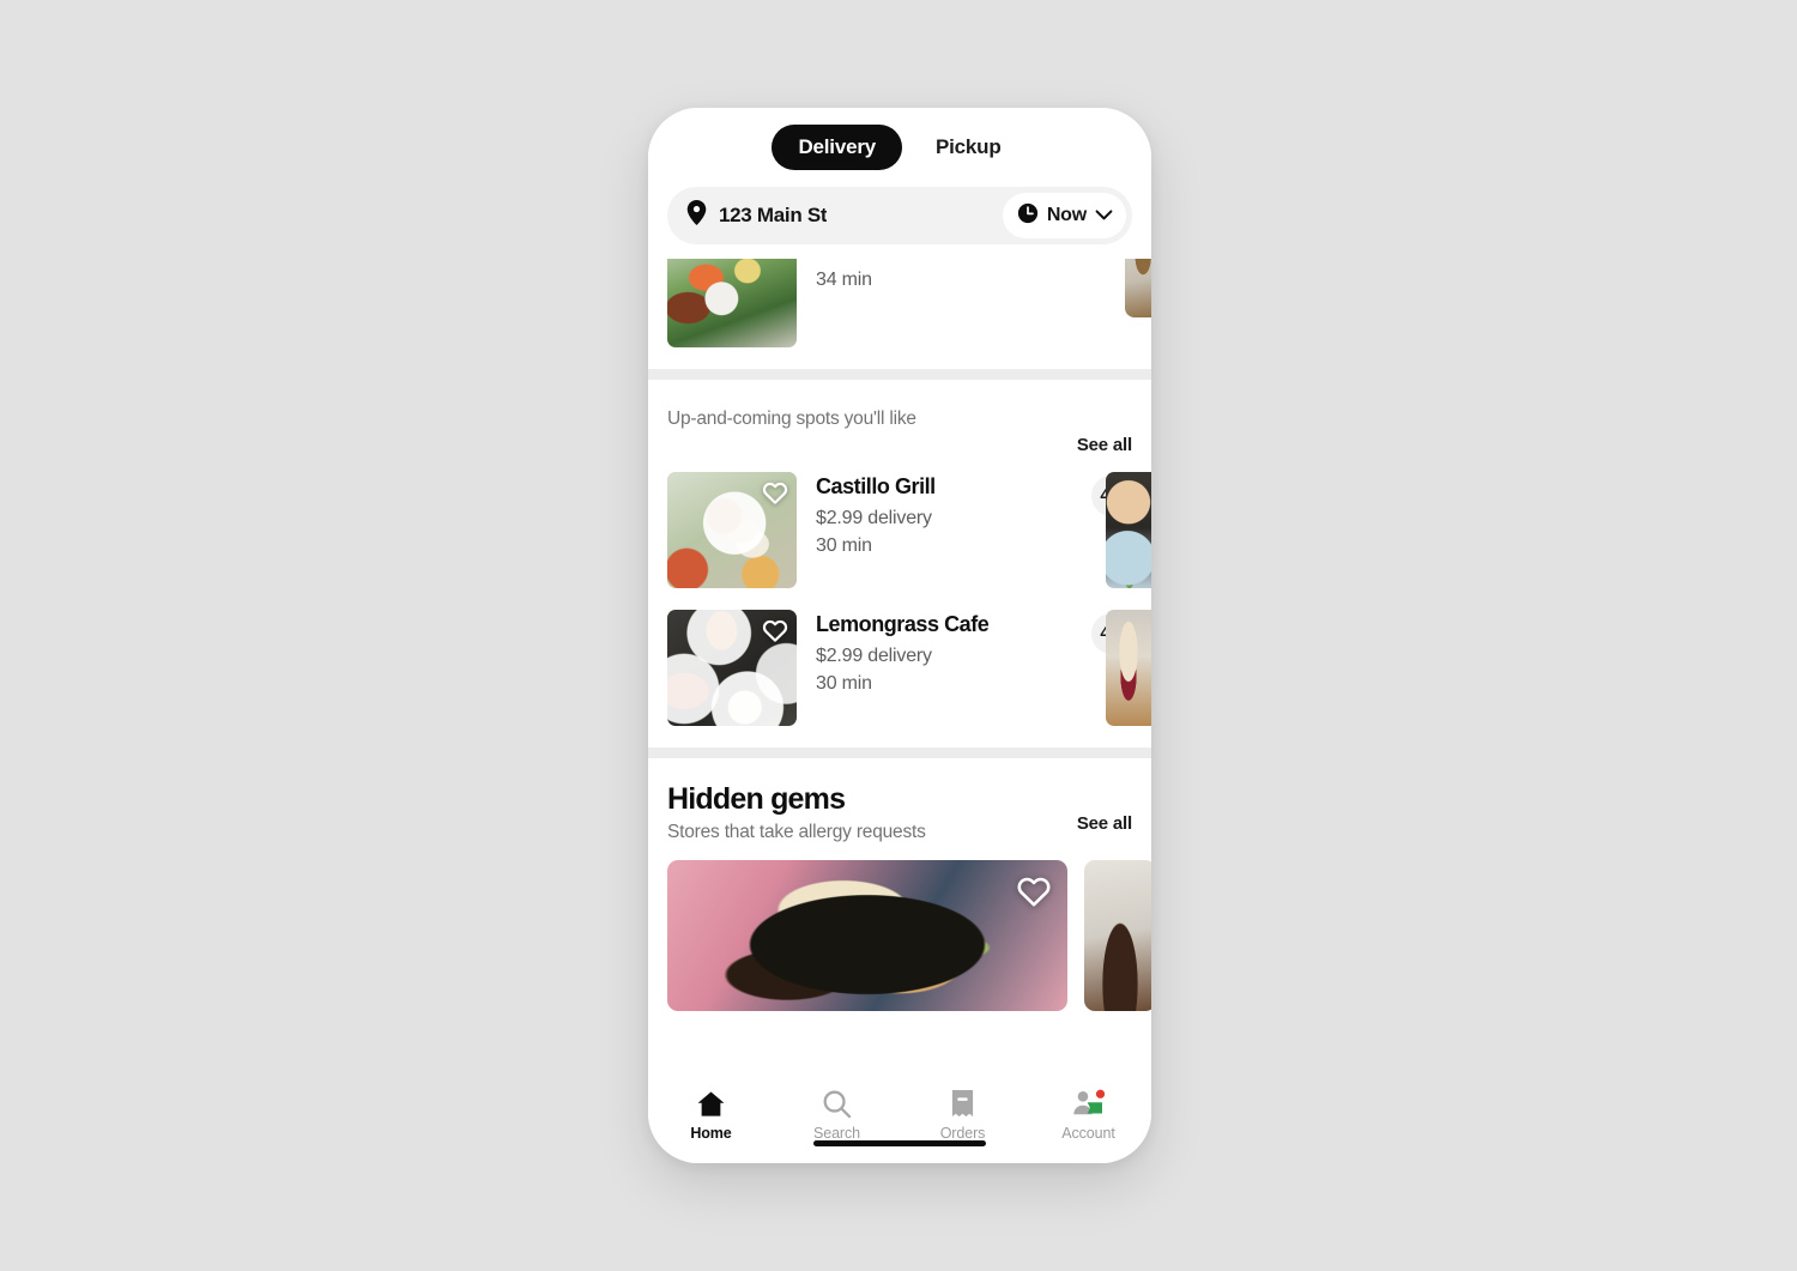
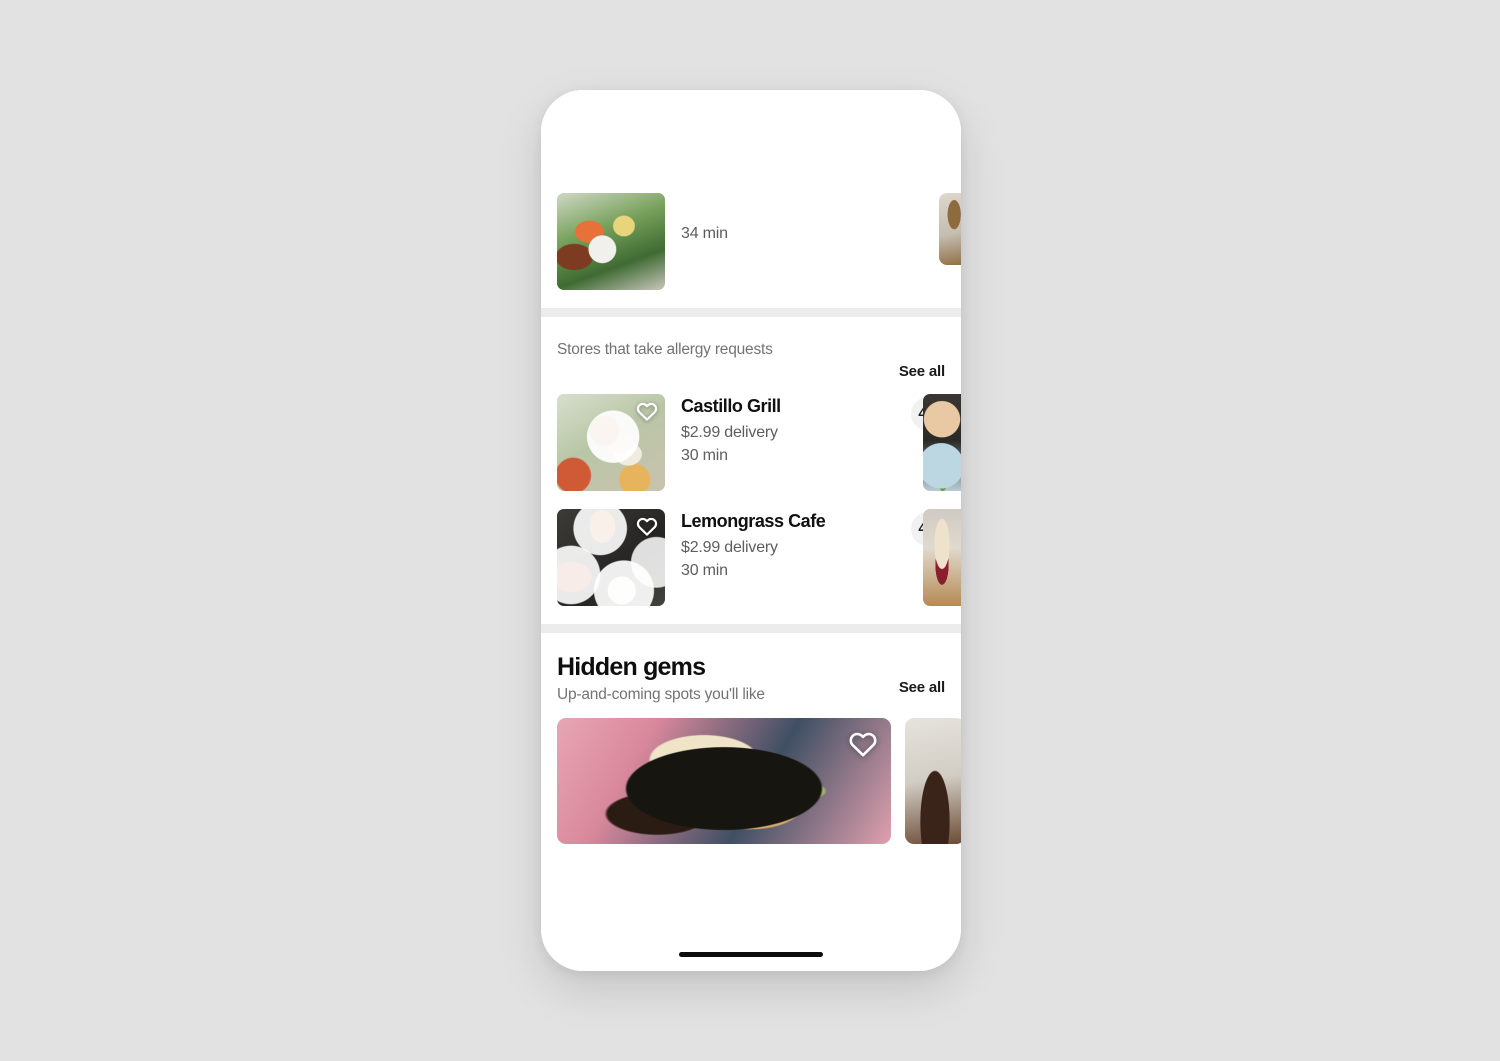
  34 min
- Up-and-coming spots you'll like
+ Stores that take allergy requests
  See all
  Castillo Grill
  $2.99 delivery
  30 min
  Lemongrass Cafe
  $2.99 delivery
  30 min
  Hidden gems
- Stores that take allergy requests
+ Up-and-coming spots you'll like
  See all
- Delivery
- Pickup
- 123 Main St
- Now
- Home
- Search
- Orders
- Account
